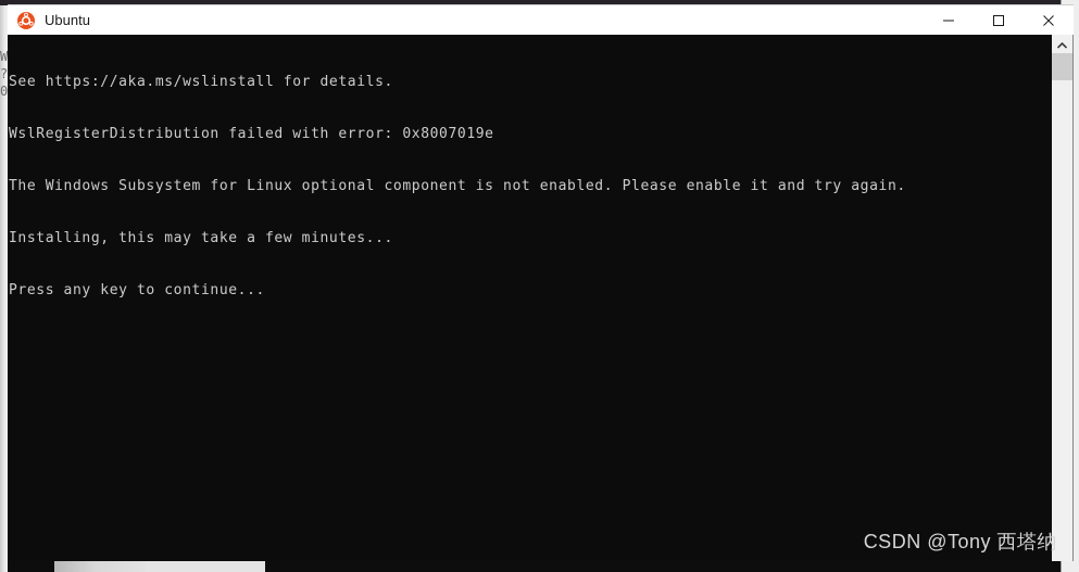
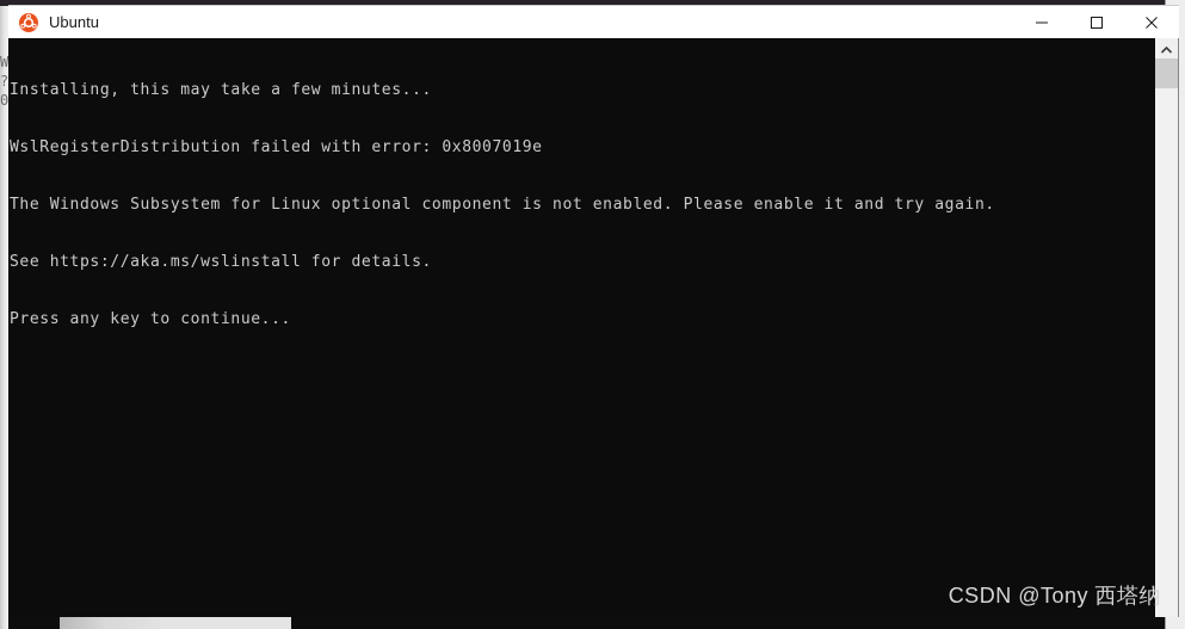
  W
  ?
  0
  Ubuntu
- See https://aka.ms/wslinstall for details.
+ Installing, this may take a few minutes...
  WslRegisterDistribution failed with error: 0x8007019e
  The Windows Subsystem for Linux optional component is not enabled. Please enable it and try again.
- Installing, this may take a few minutes...
+ See https://aka.ms/wslinstall for details.
  Press any key to continue...
  CSDN @Tony 西塔纳
